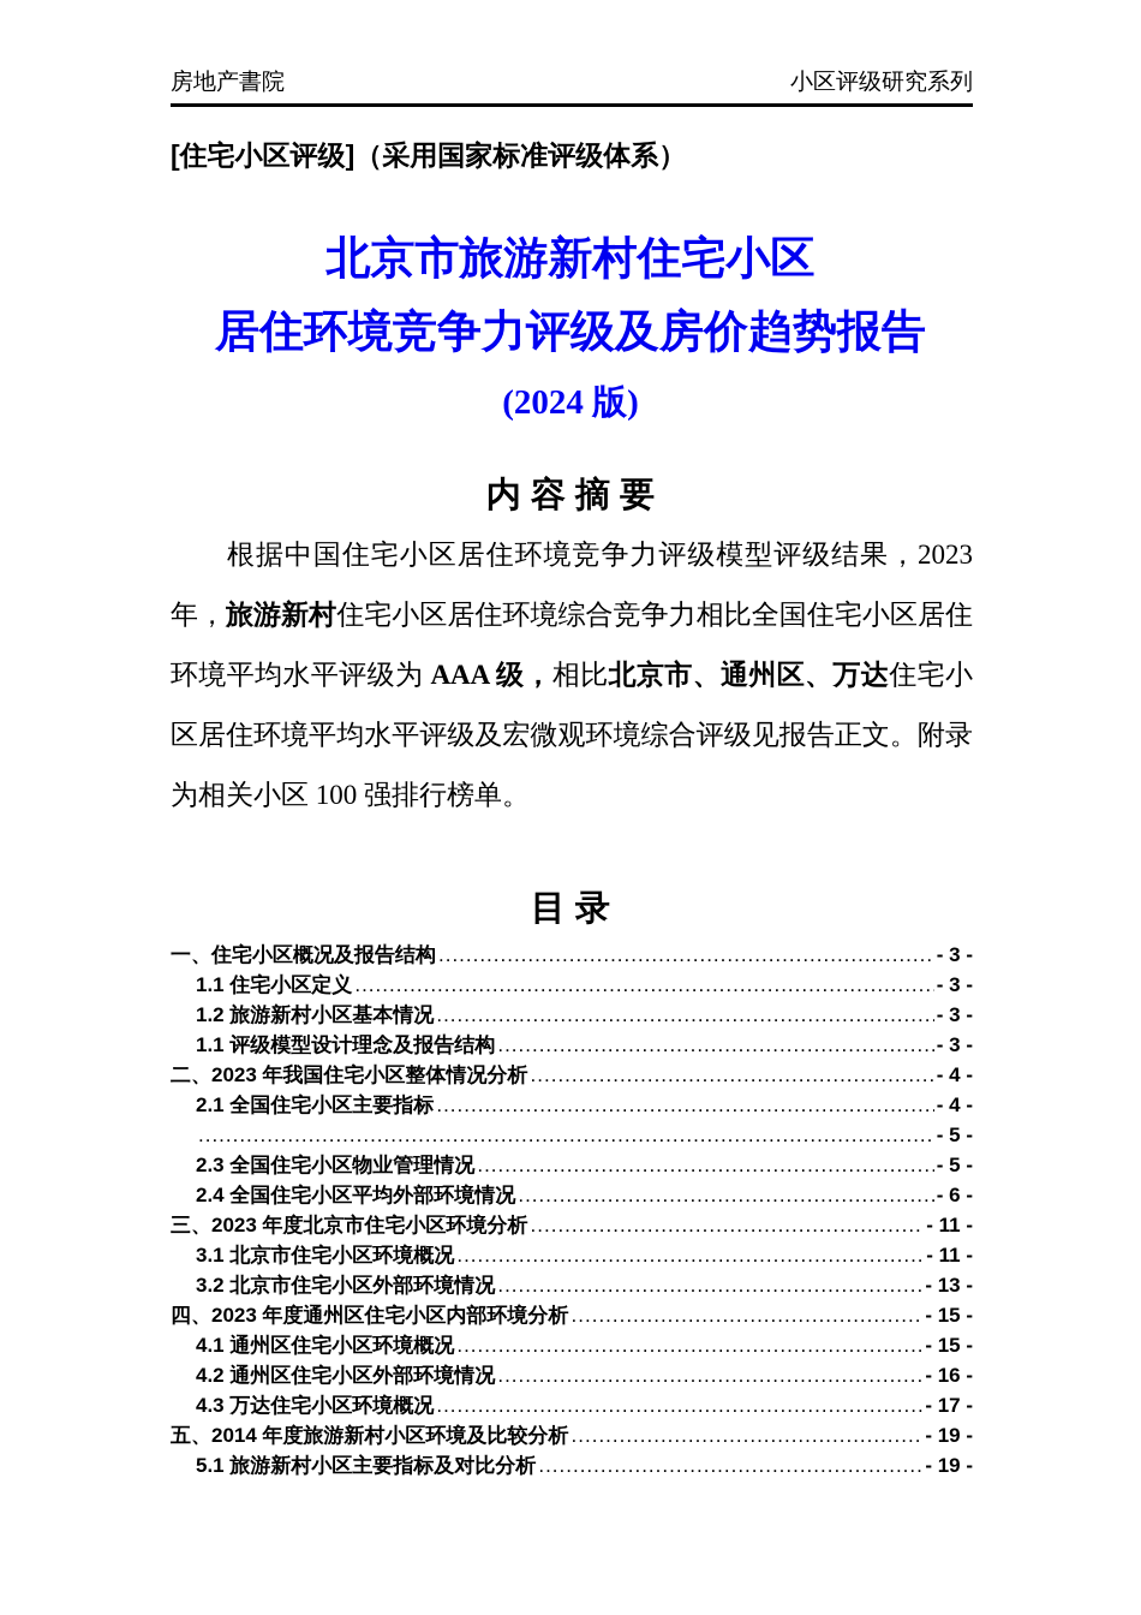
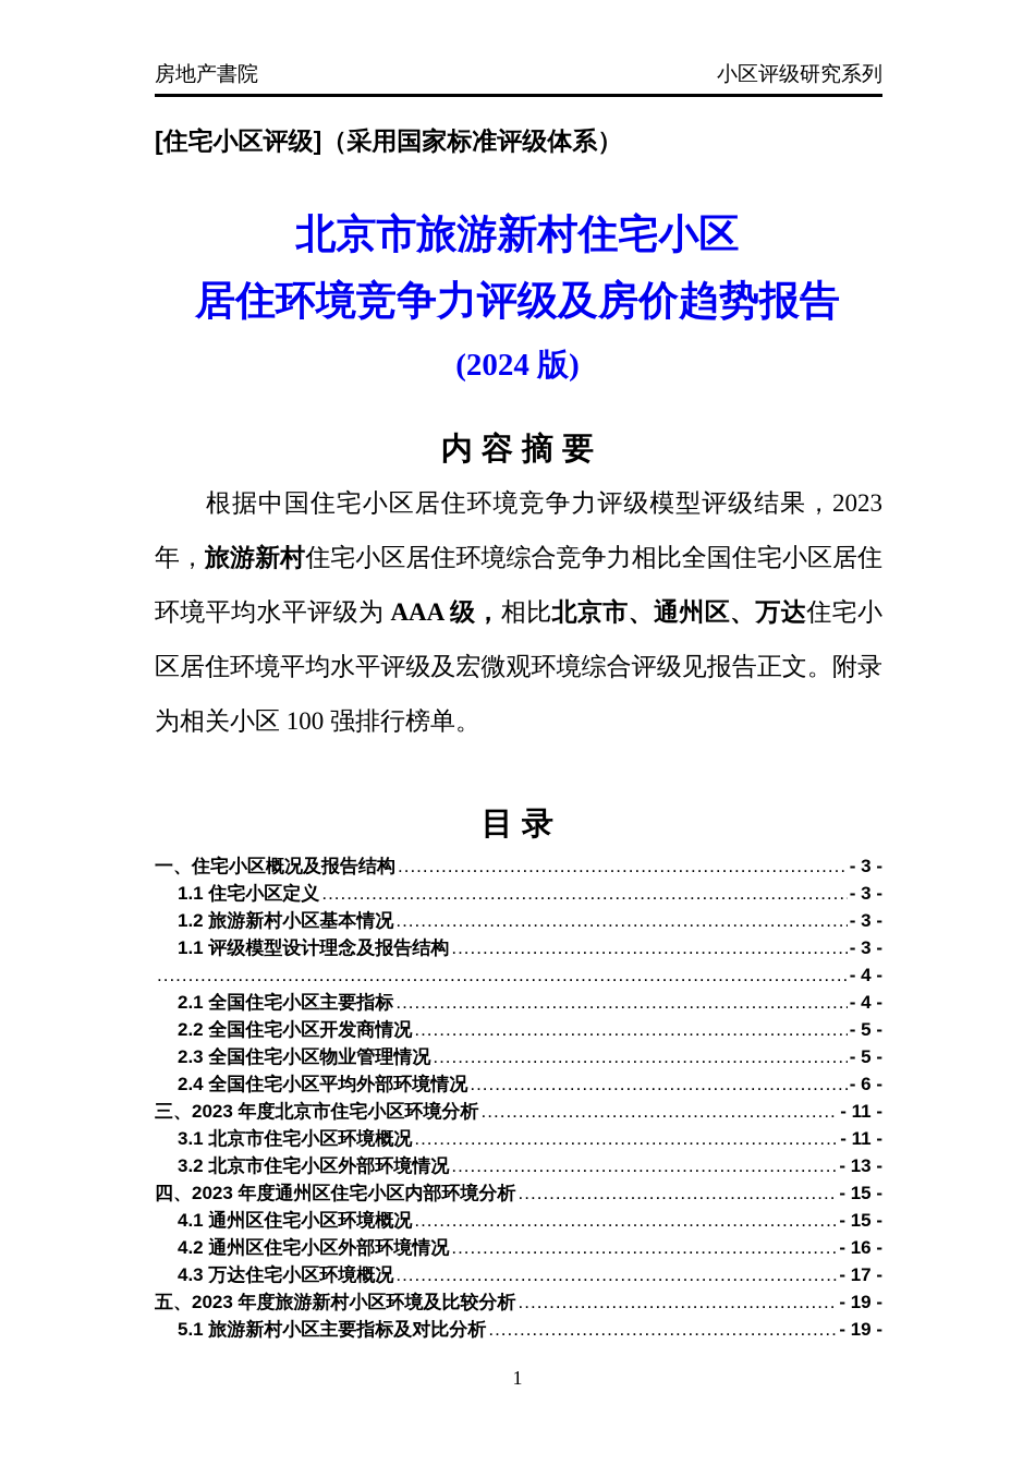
  房地产書院
  小区评级研究系列
  [住宅小区评级]（采用国家标准评级体系）
  北京市旅游新村住宅小区
  居住环境竞争力评级及房价趋势报告
  (2024 版)
  内 容 摘 要
  根据中国住宅小区居住环境竞争力评级模型评级结果，2023 年，旅游新村住宅小区居住环境综合竞争力相比全国住宅小区居住环境平均水平评级为 AAA 级，相比北京市、通州区、万达住宅小区居住环境平均水平评级及宏微观环境综合评级见报告正文。附录为相关小区 100 强排行榜单。
  目 录
  一、住宅小区概况及报告结构
  - 3 -
  1.1 住宅小区定义
  - 3 -
  1.2 旅游新村小区基本情况
  - 3 -
  1.1 评级模型设计理念及报告结构
  - 3 -
- 二、2023 年我国住宅小区整体情况分析
  - 4 -
  2.1 全国住宅小区主要指标
  - 4 -
+ 2.2 全国住宅小区开发商情况
  - 5 -
  2.3 全国住宅小区物业管理情况
  - 5 -
  2.4 全国住宅小区平均外部环境情况
  - 6 -
  三、2023 年度北京市住宅小区环境分析
  - 11 -
  3.1 北京市住宅小区环境概况
  - 11 -
  3.2 北京市住宅小区外部环境情况
  - 13 -
  四、2023 年度通州区住宅小区内部环境分析
  - 15 -
  4.1 通州区住宅小区环境概况
  - 15 -
  4.2 通州区住宅小区外部环境情况
  - 16 -
  4.3 万达住宅小区环境概况
  - 17 -
- 五、2014 年度旅游新村小区环境及比较分析
+ 五、2023 年度旅游新村小区环境及比较分析
  - 19 -
  5.1 旅游新村小区主要指标及对比分析
  - 19 -
+ 1
